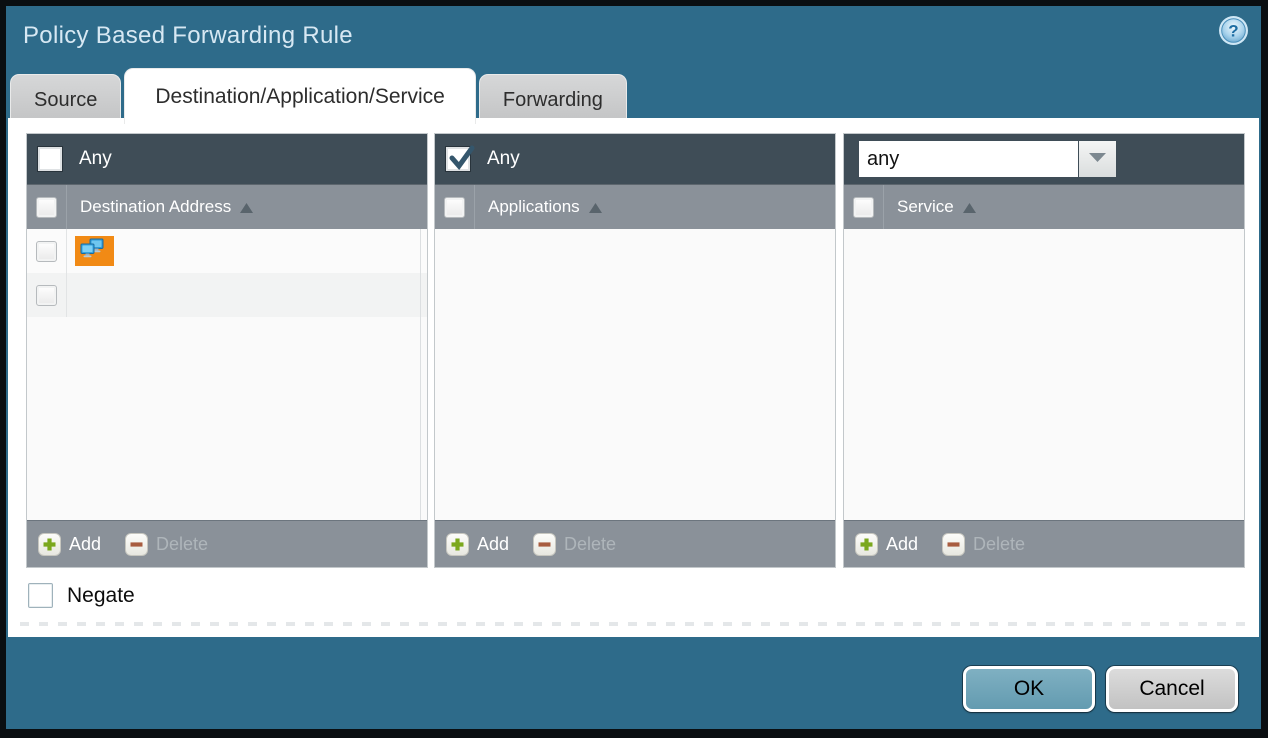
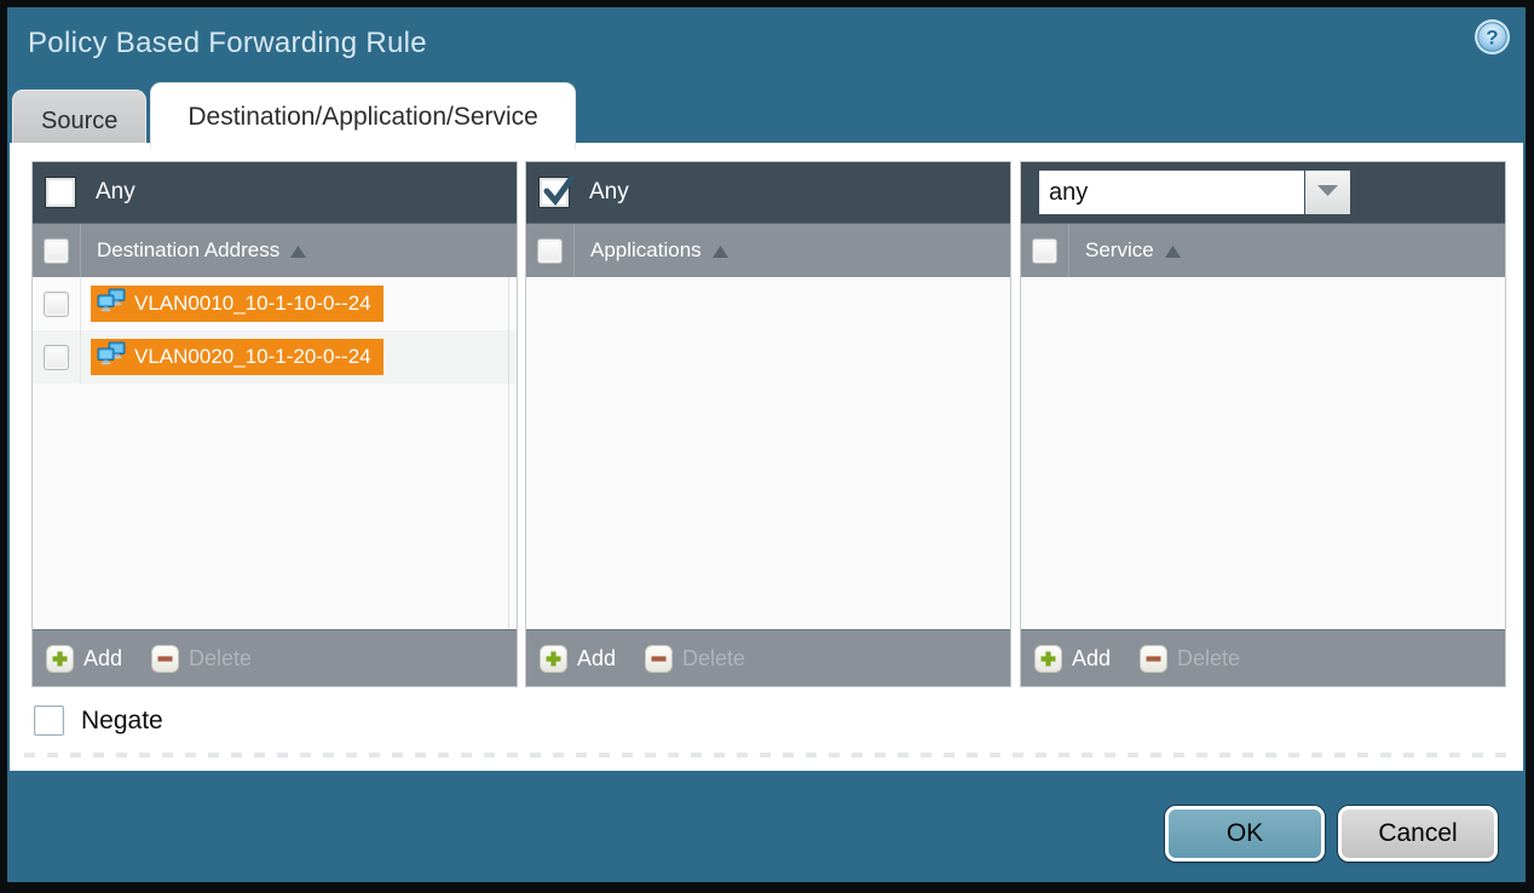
  Policy Based Forwarding Rule
  ?
  Source
  Destination/Application/Service
- Forwarding
  Any
  Destination Address
+ VLAN0010_10-1-10-0--24
+ VLAN0020_10-1-20-0--24
  Add
  Delete
  Any
  Applications
  Add
  Delete
  any
  Service
  Add
  Delete
  Negate
  OK
  Cancel
